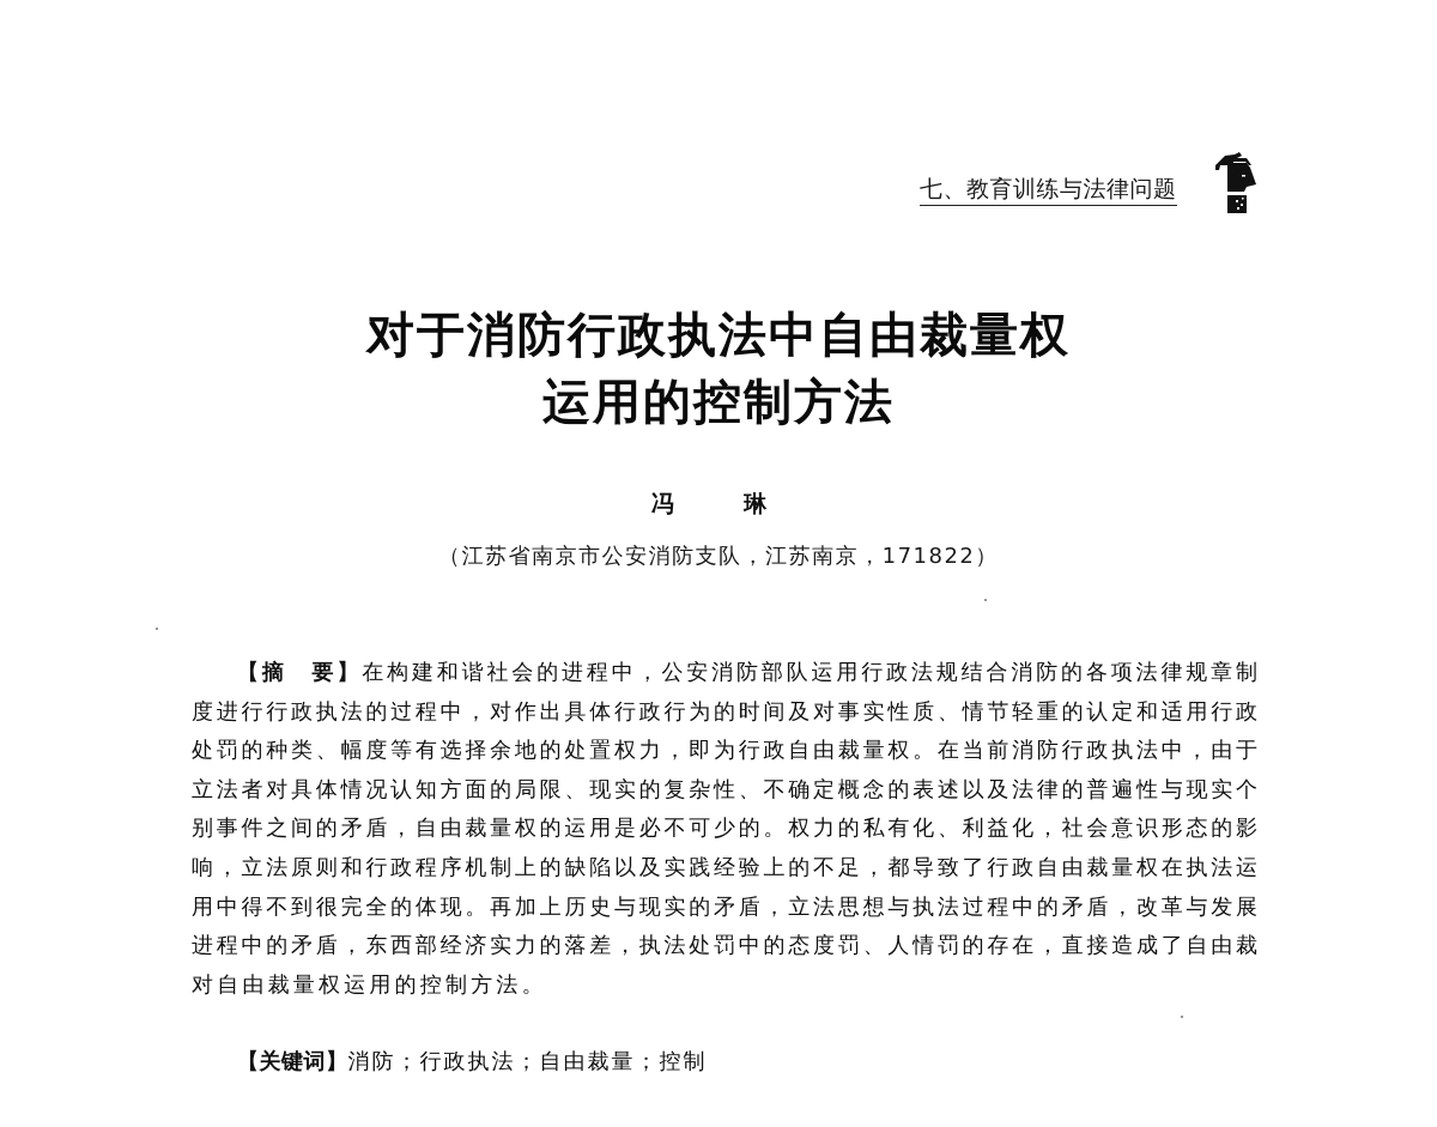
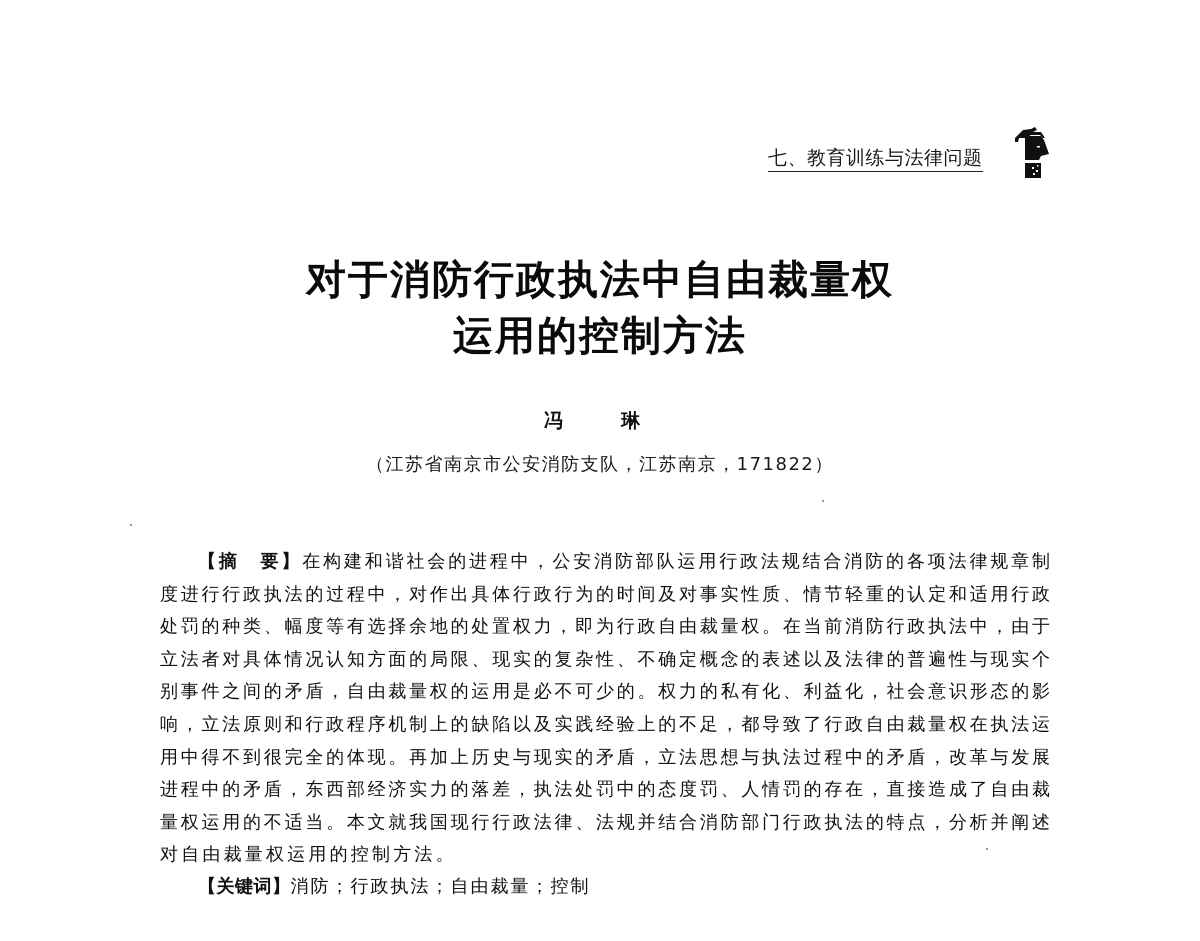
  七、教育训练与法律问题
  对于消防行政执法中自由裁量权
  运用的控制方法
  冯 琳
  （江苏省南京市公安消防支队，江苏南京，171822）
  【摘 要】在构建和谐社会的进程中，公安消防部队运用行政法规结合消防的各项法律规章制
  度进行行政执法的过程中，对作出具体行政行为的时间及对事实性质、情节轻重的认定和适用行政
  处罚的种类、幅度等有选择余地的处置权力，即为行政自由裁量权。在当前消防行政执法中，由于
  立法者对具体情况认知方面的局限、现实的复杂性、不确定概念的表述以及法律的普遍性与现实个
  别事件之间的矛盾，自由裁量权的运用是必不可少的。权力的私有化、利益化，社会意识形态的影
  响，立法原则和行政程序机制上的缺陷以及实践经验上的不足，都导致了行政自由裁量权在执法运
  用中得不到很完全的体现。再加上历史与现实的矛盾，立法思想与执法过程中的矛盾，改革与发展
  进程中的矛盾，东西部经济实力的落差，执法处罚中的态度罚、人情罚的存在，直接造成了自由裁
+ 量权运用的不适当。本文就我国现行行政法律、法规并结合消防部门行政执法的特点，分析并阐述
  对自由裁量权运用的控制方法。
  【关键词】消防；行政执法；自由裁量；控制
